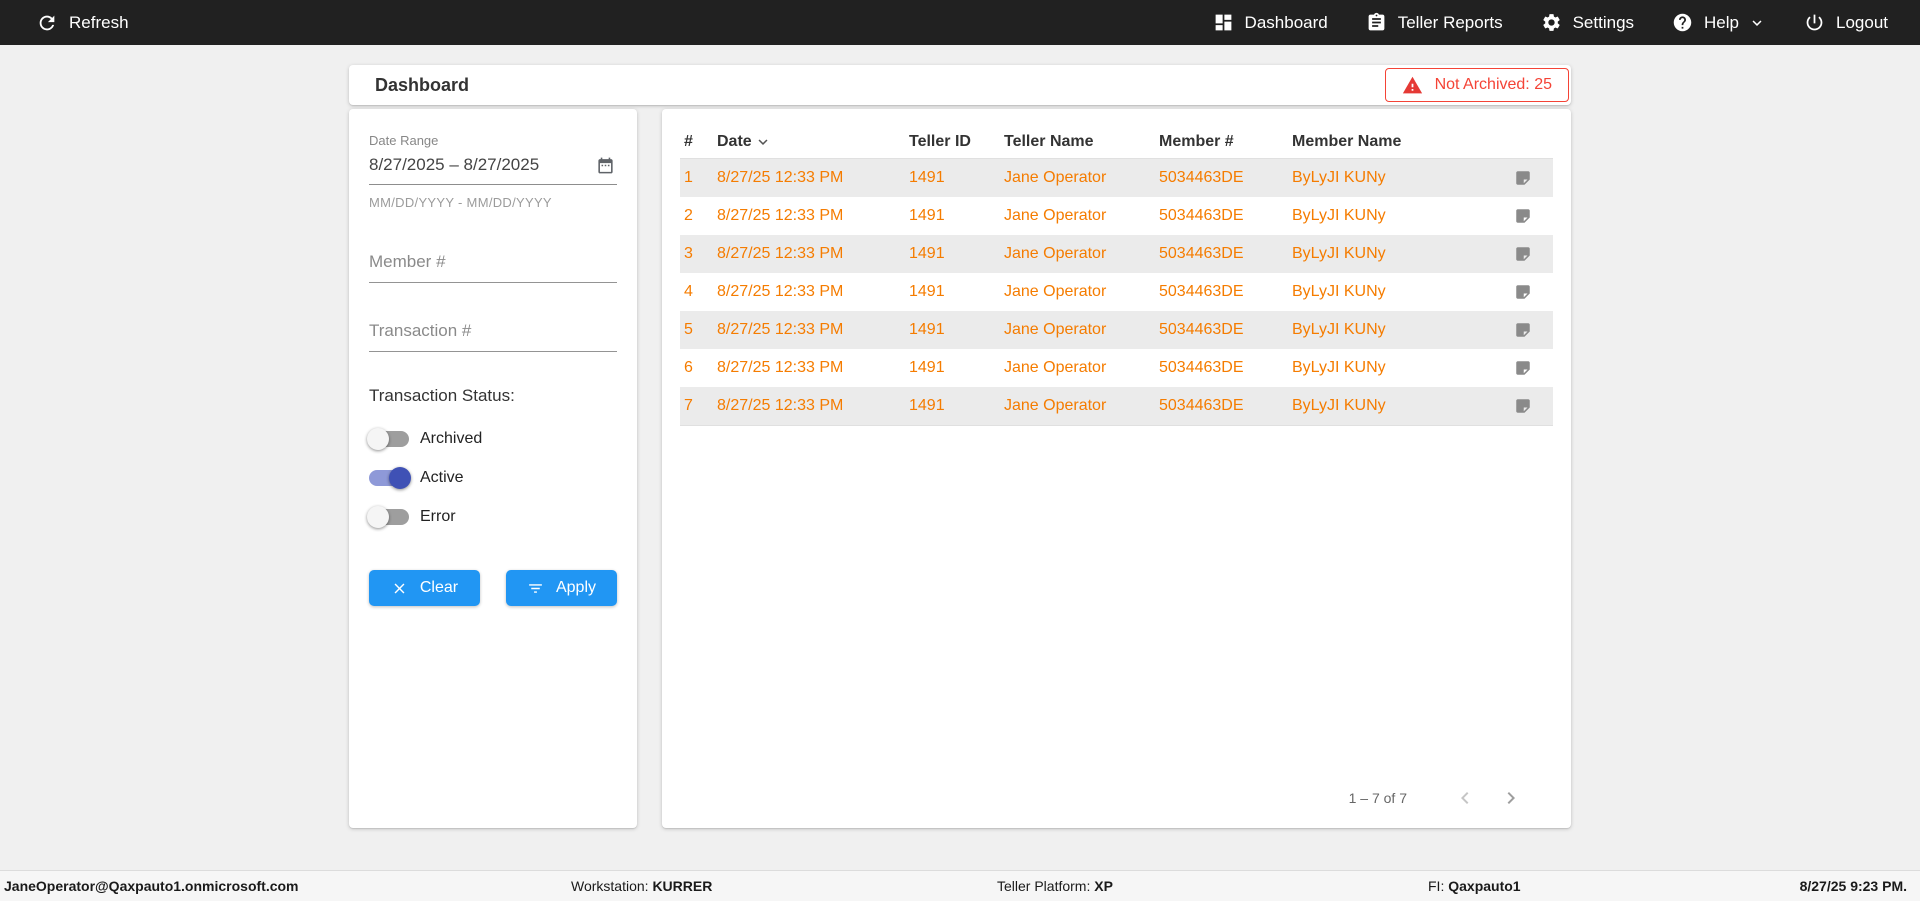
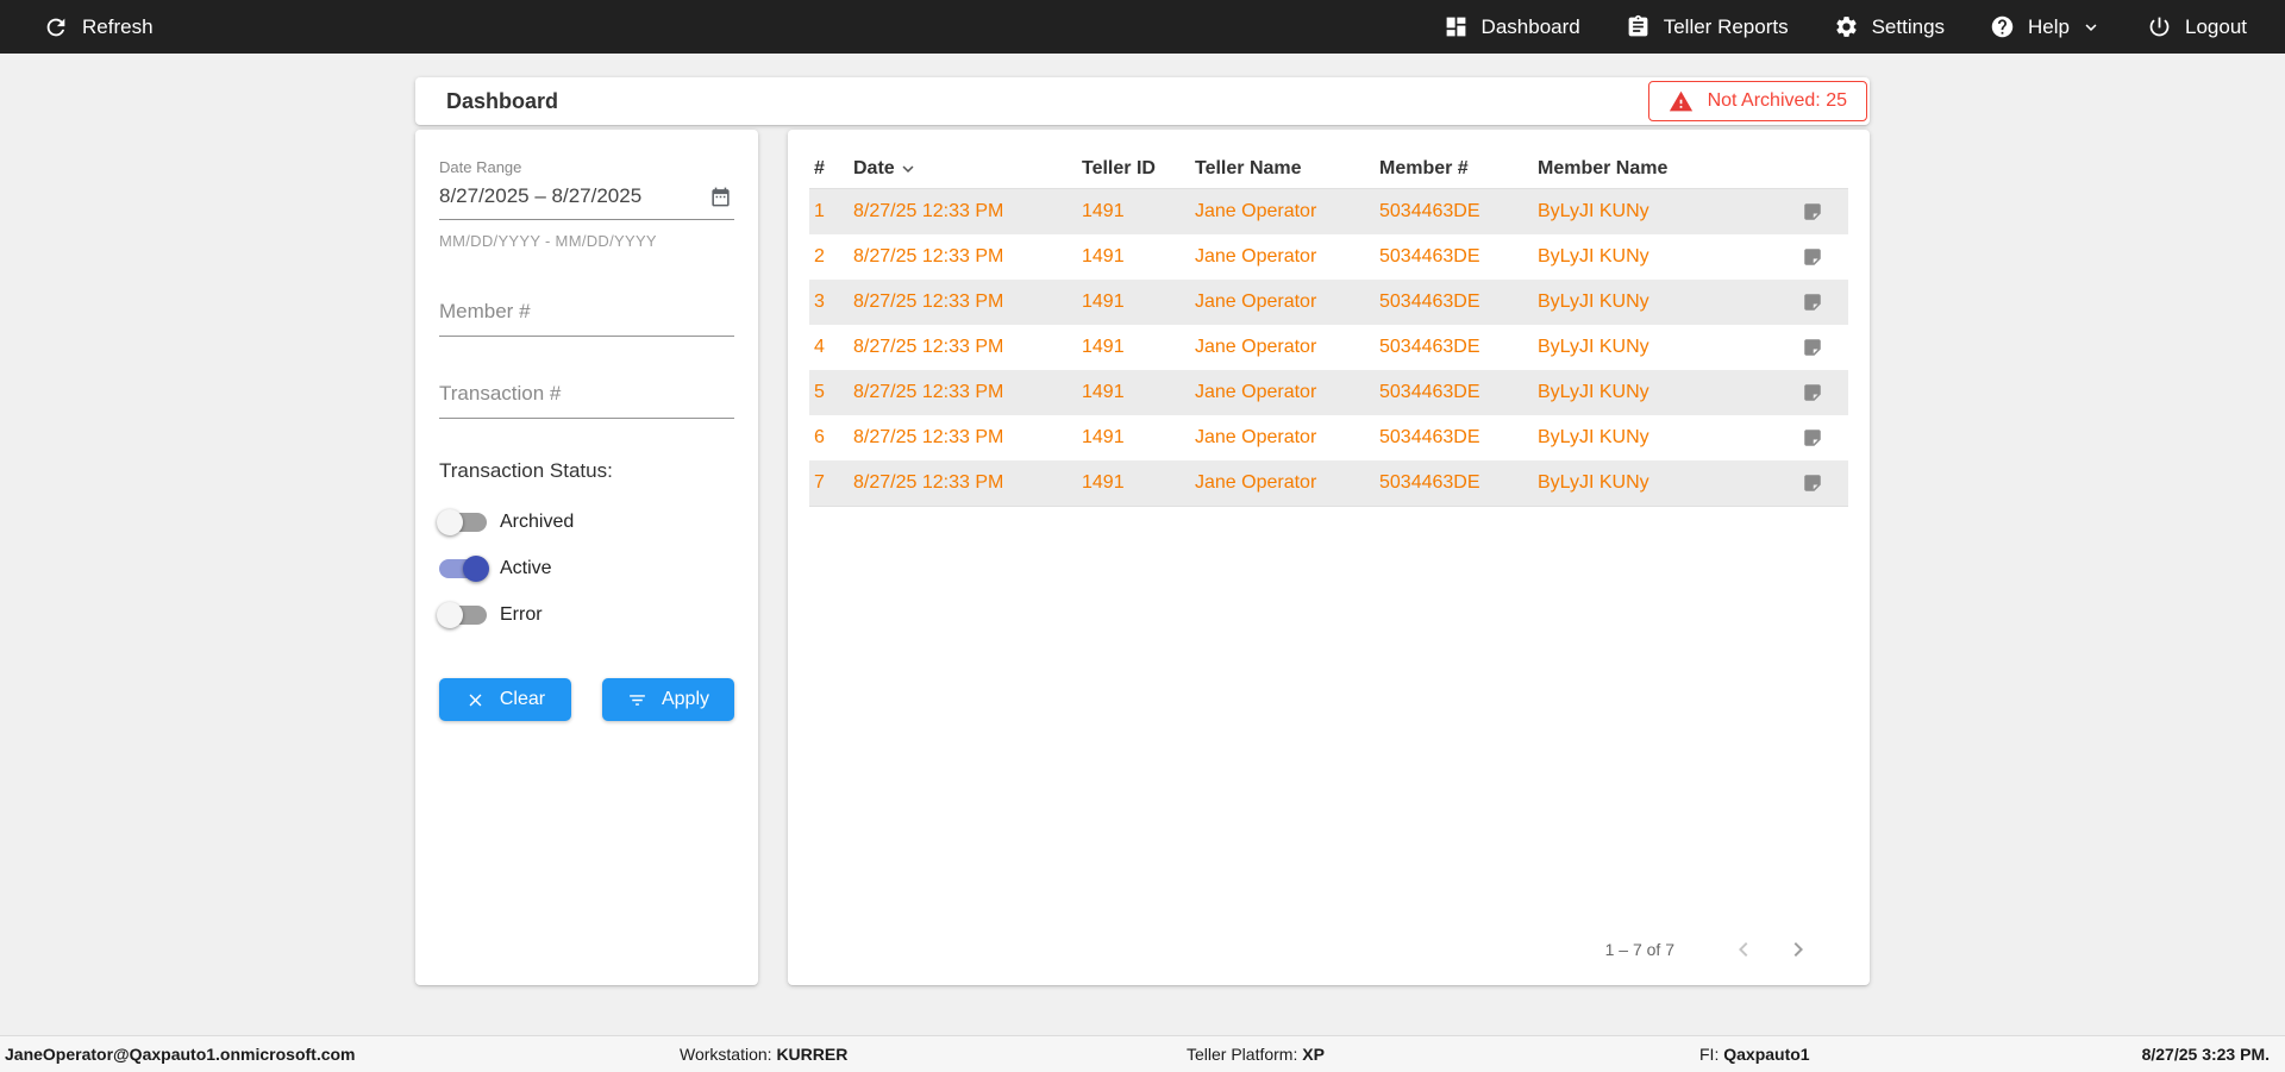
  Refresh
  Dashboard
  Teller Reports
  Settings
  Help
  Logout
  Dashboard
  Not Archived: 25
  Date Range
  8/27/2025 – 8/27/2025
  MM/DD/YYYY - MM/DD/YYYY
  Member #
  Transaction #
  Transaction Status:
  Archived
  Active
  Error
  Clear
  Apply
  #
  Date
  Teller ID
  Teller Name
  Member #
  Member Name
  1
  8/27/25 12:33 PM
  1491
  Jane Operator
  5034463DE
  ByLyJI KUNy
  2
  8/27/25 12:33 PM
  1491
  Jane Operator
  5034463DE
  ByLyJI KUNy
  3
  8/27/25 12:33 PM
  1491
  Jane Operator
  5034463DE
  ByLyJI KUNy
  4
  8/27/25 12:33 PM
  1491
  Jane Operator
  5034463DE
  ByLyJI KUNy
  5
  8/27/25 12:33 PM
  1491
  Jane Operator
  5034463DE
  ByLyJI KUNy
  6
  8/27/25 12:33 PM
  1491
  Jane Operator
  5034463DE
  ByLyJI KUNy
  7
  8/27/25 12:33 PM
  1491
  Jane Operator
  5034463DE
  ByLyJI KUNy
  1 – 7 of 7
  JaneOperator@Qaxpauto1.onmicrosoft.com
  Workstation: KURRER
  Teller Platform: XP
  FI: Qaxpauto1
- 8/27/25 9:23 PM.
+ 8/27/25 3:23 PM.
